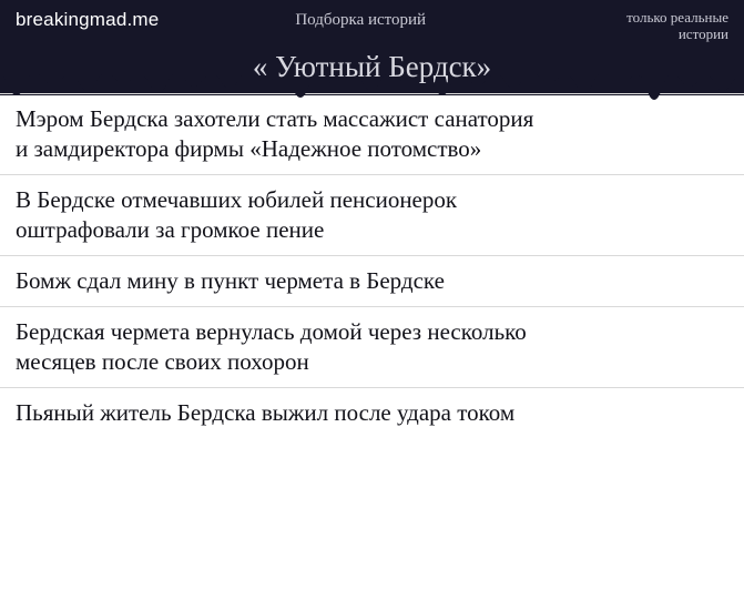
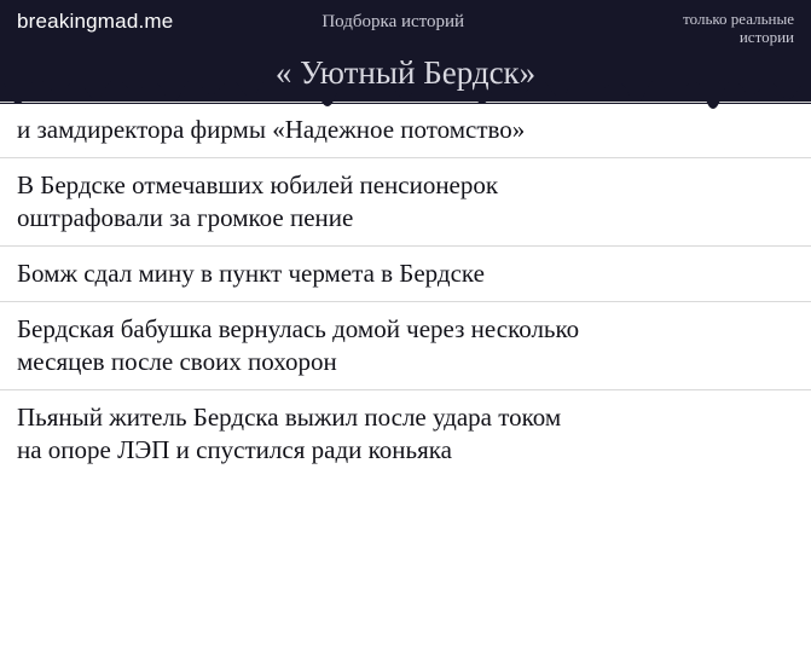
  breakingmad.me
  Подборка историй
  только реальные
  истории
  « Уютный Бердск»
- Мэром Бердска захотели стать массажист санатория
  и замдиректора фирмы «Надежное потомство»
  В Бердске отмечавших юбилей пенсионерок
  оштрафовали за громкое пение
  Бомж сдал мину в пункт чермета в Бердске
- Бердская чермета вернулась домой через несколько
+ Бердская бабушка вернулась домой через несколько
  месяцев после своих похорон
  Пьяный житель Бердска выжил после удара током
+ на опоре ЛЭП и спустился ради коньяка
